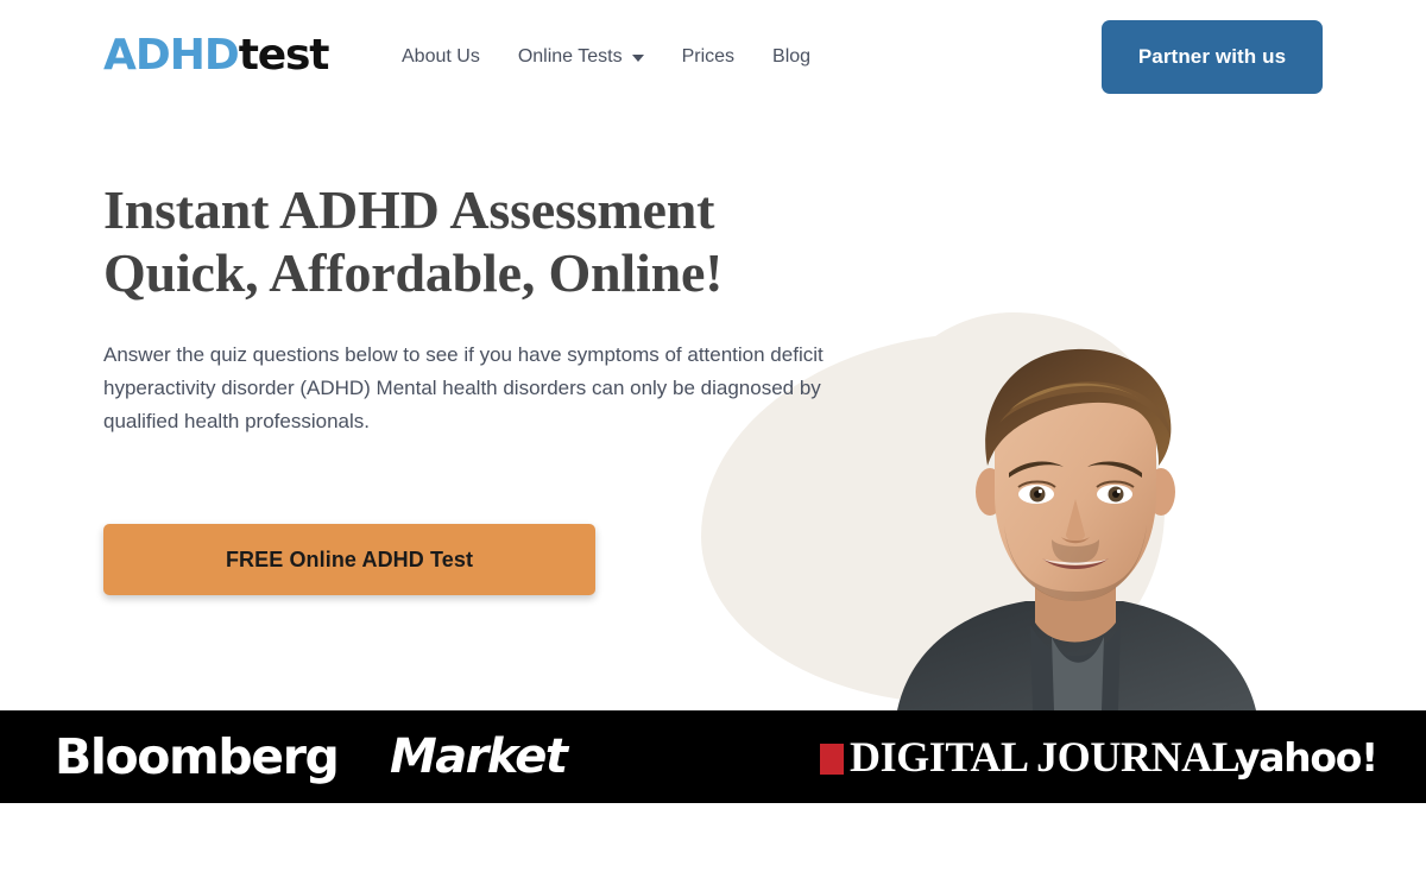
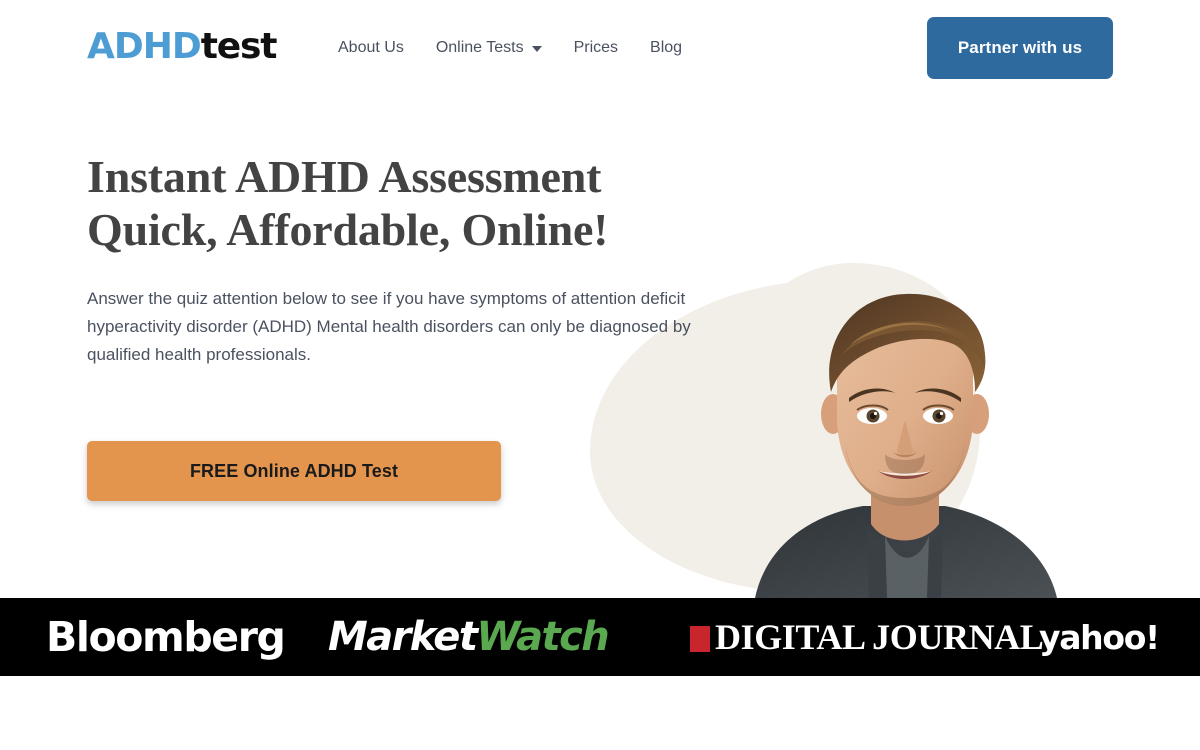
  ADHDtest
  About Us
  Online Tests
  Prices
  Blog
  Partner with us
  Instant ADHD Assessment
  Quick, Affordable, Online!
- Answer the quiz questions below to see if you have symptoms of attention deficit hyperactivity disorder (ADHD) Mental health disorders can only be diagnosed by qualified health professionals.
+ Answer the quiz attention below to see if you have symptoms of attention deficit hyperactivity disorder (ADHD) Mental health disorders can only be diagnosed by qualified health professionals.
  FREE Online ADHD Test
  Bloomberg
  Market
+ Watch
  DIGITAL JOURNAL
  yahoo!
